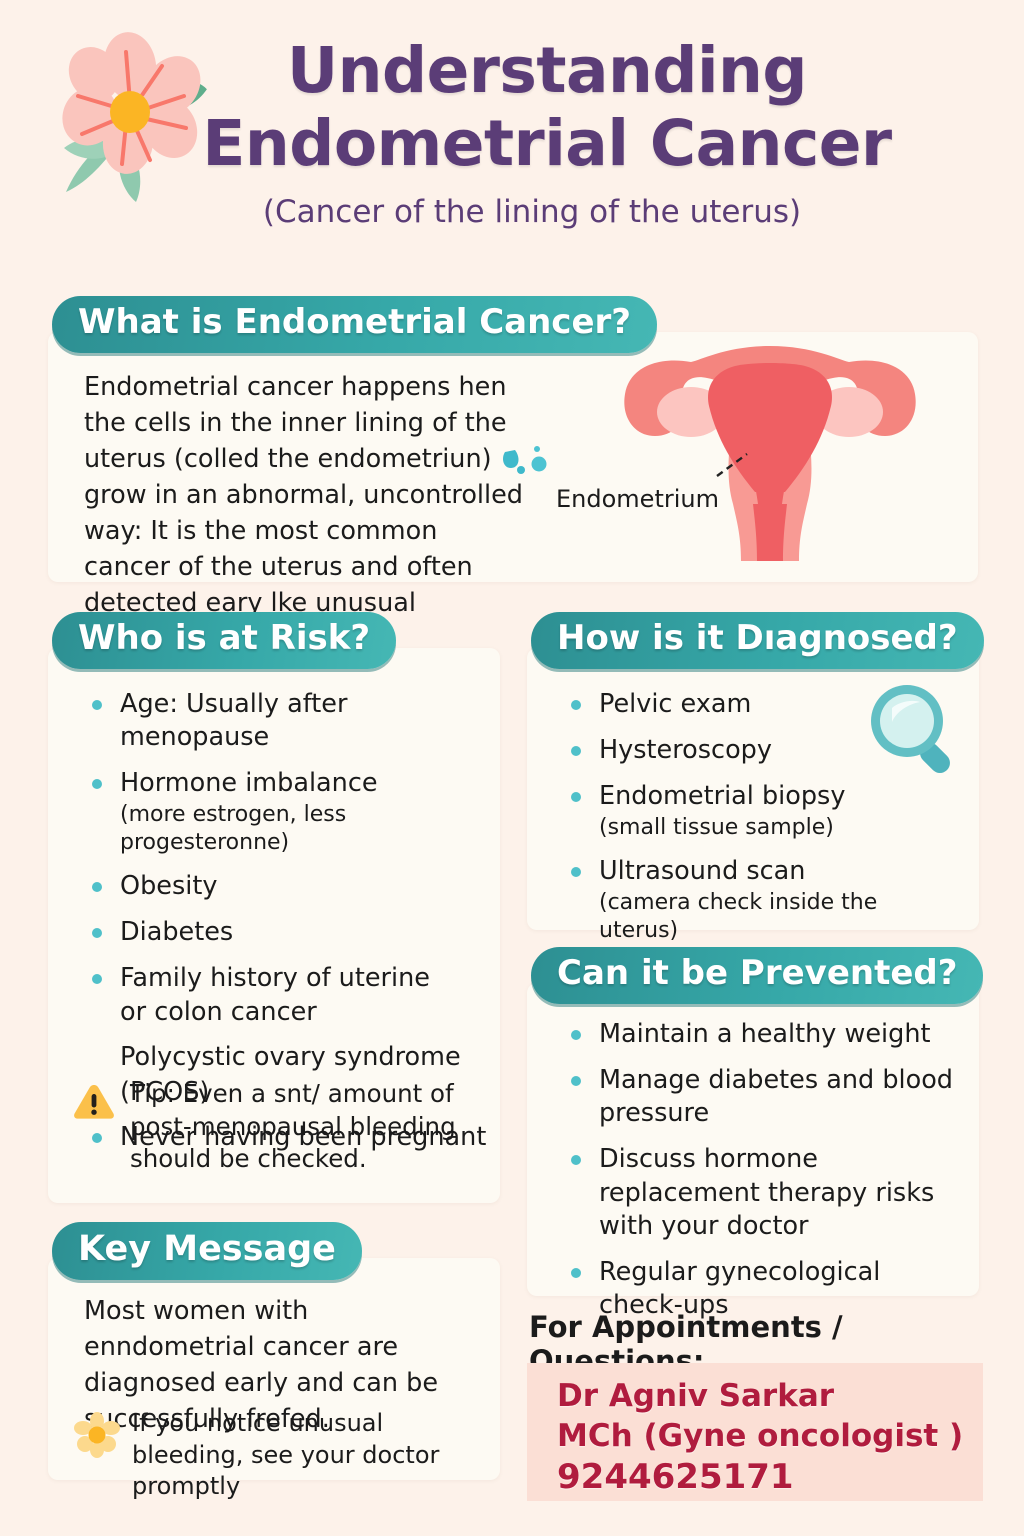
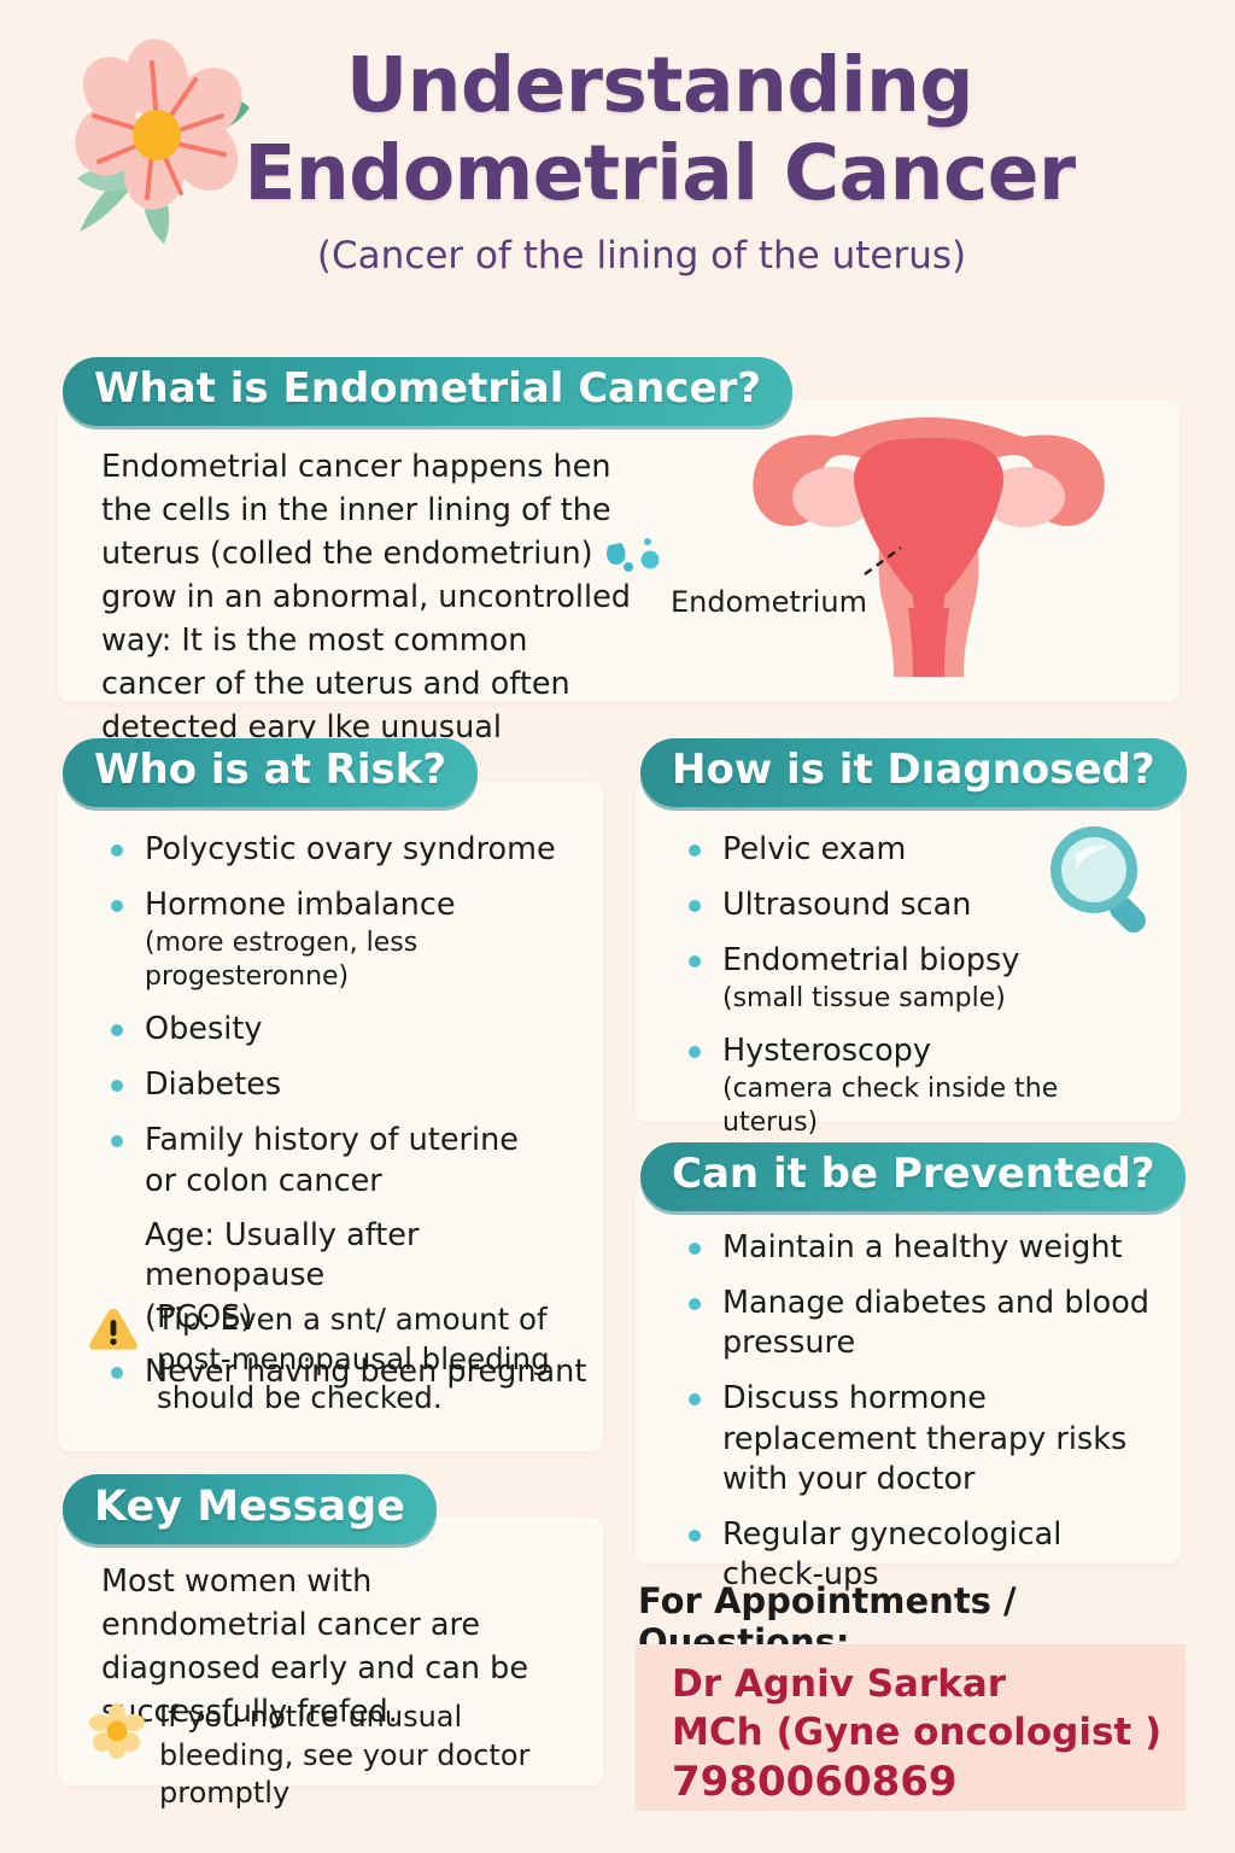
  Understanding
  Endometrial Cancer
  (Cancer of the lining of the uterus)
  What is Endometrial Cancer?
  Endometrial cancer happens hen the cells in the inner lining of the uterus (colled the endometriun) grow in an abnormal, uncontrolled way: It is the most common cancer of the uterus and often detected eary lke unusual
  Endometrium
  Who is at Risk?
- Age: Usually after menopause
+ Polycystic ovary syndrome
  Hormone imbalance
  (more estrogen, less progesteronne)
  Obesity
  Diabetes
  Family history of uterine
  or colon cancer
- Polycystic ovary syndrome
+ Age: Usually after menopause
  (PCOS)
  Never having been pregnant
  Tip: Even a snt/ amount of post-menopausal bleeding should be checked.
  How is it Dıagnosed?
  Pelvic exam
- Hysteroscopy
+ Ultrasound scan
  Endometrial biopsy
  (small tissue sample)
- Ultrasound scan
+ Hysteroscopy
  (camera check inside the uterus)
  Can it be Prevented?
  Maintain a healthy weight
  Manage diabetes and blood pressure
  Discuss hormone replacement therapy risks with your doctor
  Regular gynecological check-ups
  Key Message
  Most women with enndometrial cancer are diagnosed early and can be uccessfully frefed.
  If you notice unusual bleeding, see your doctor promptly
  For Appointments / Questions:
  Dr Agniv Sarkar
  MCh (Gyne oncologist )
- 9244625171
+ 7980060869
